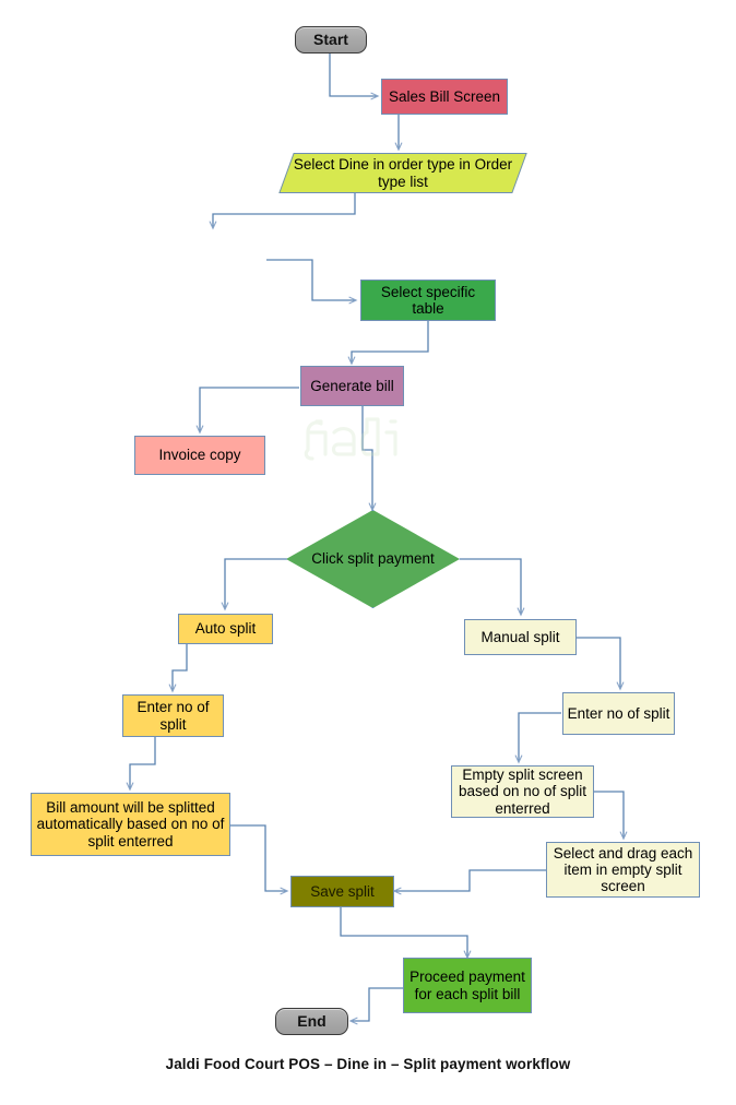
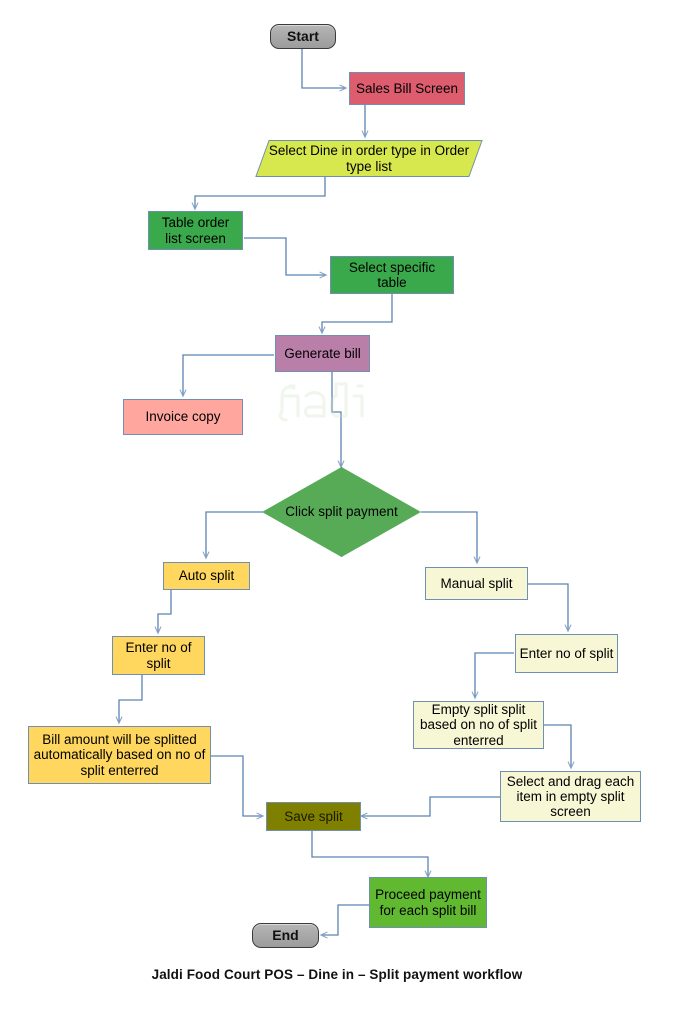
  Start
  Sales Bill Screen
  Select Dine in order type in Order type list
+ Table order list screen
  Select specific table
  Generate bill
  Invoice copy
  Click split payment
  Auto split
  Manual split
  Enter no of split
  Enter no of split
- Empty split screen based on no of split enterred
+ Empty split split based on no of split enterred
  Bill amount will be splitted automatically based on no of split enterred
  Select and drag each item in empty split screen
  Save split
  Proceed payment for each split bill
  End
  Jaldi Food Court POS – Dine in – Split payment workflow
